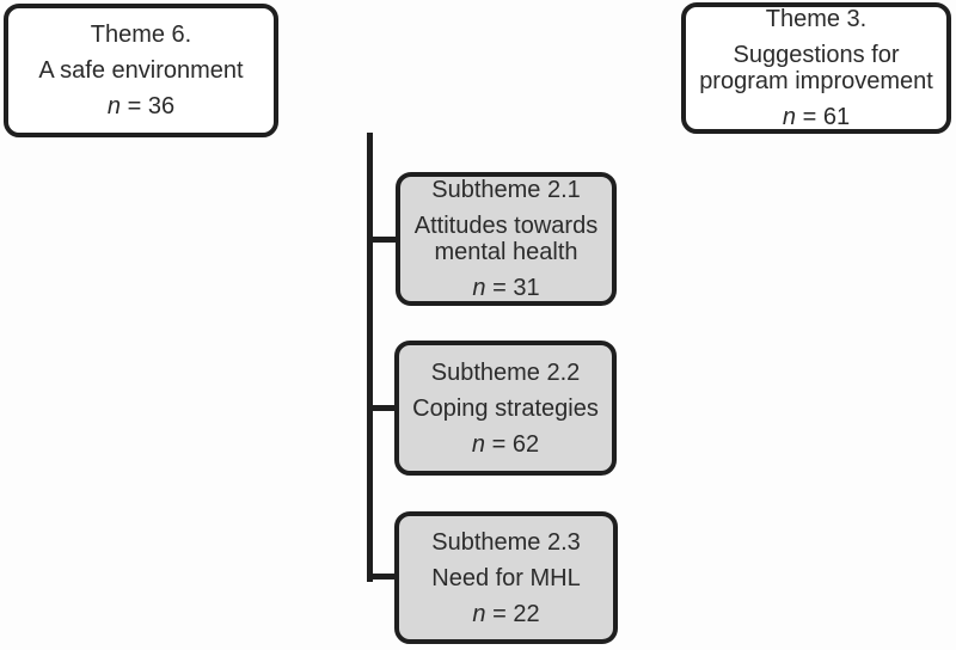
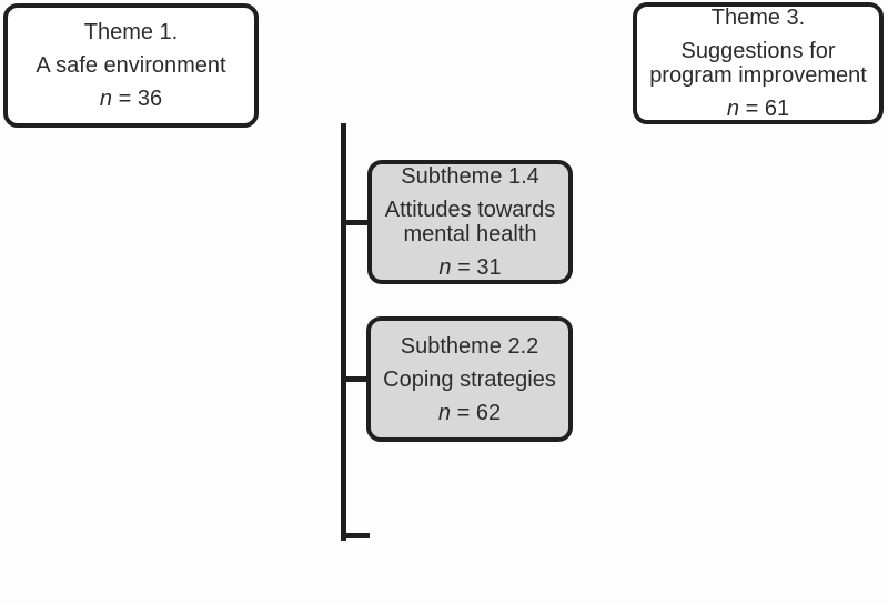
- Theme 6.
+ Theme 1.
  A safe environment
  n = 36
  Theme 3.
  Suggestions for program improvement
  n = 61
- Subtheme 2.1
+ Subtheme 1.4
  Attitudes towards mental health
  n = 31
  Subtheme 2.2
  Coping strategies
  n = 62
- Subtheme 2.3
- Need for MHL
- n = 22
